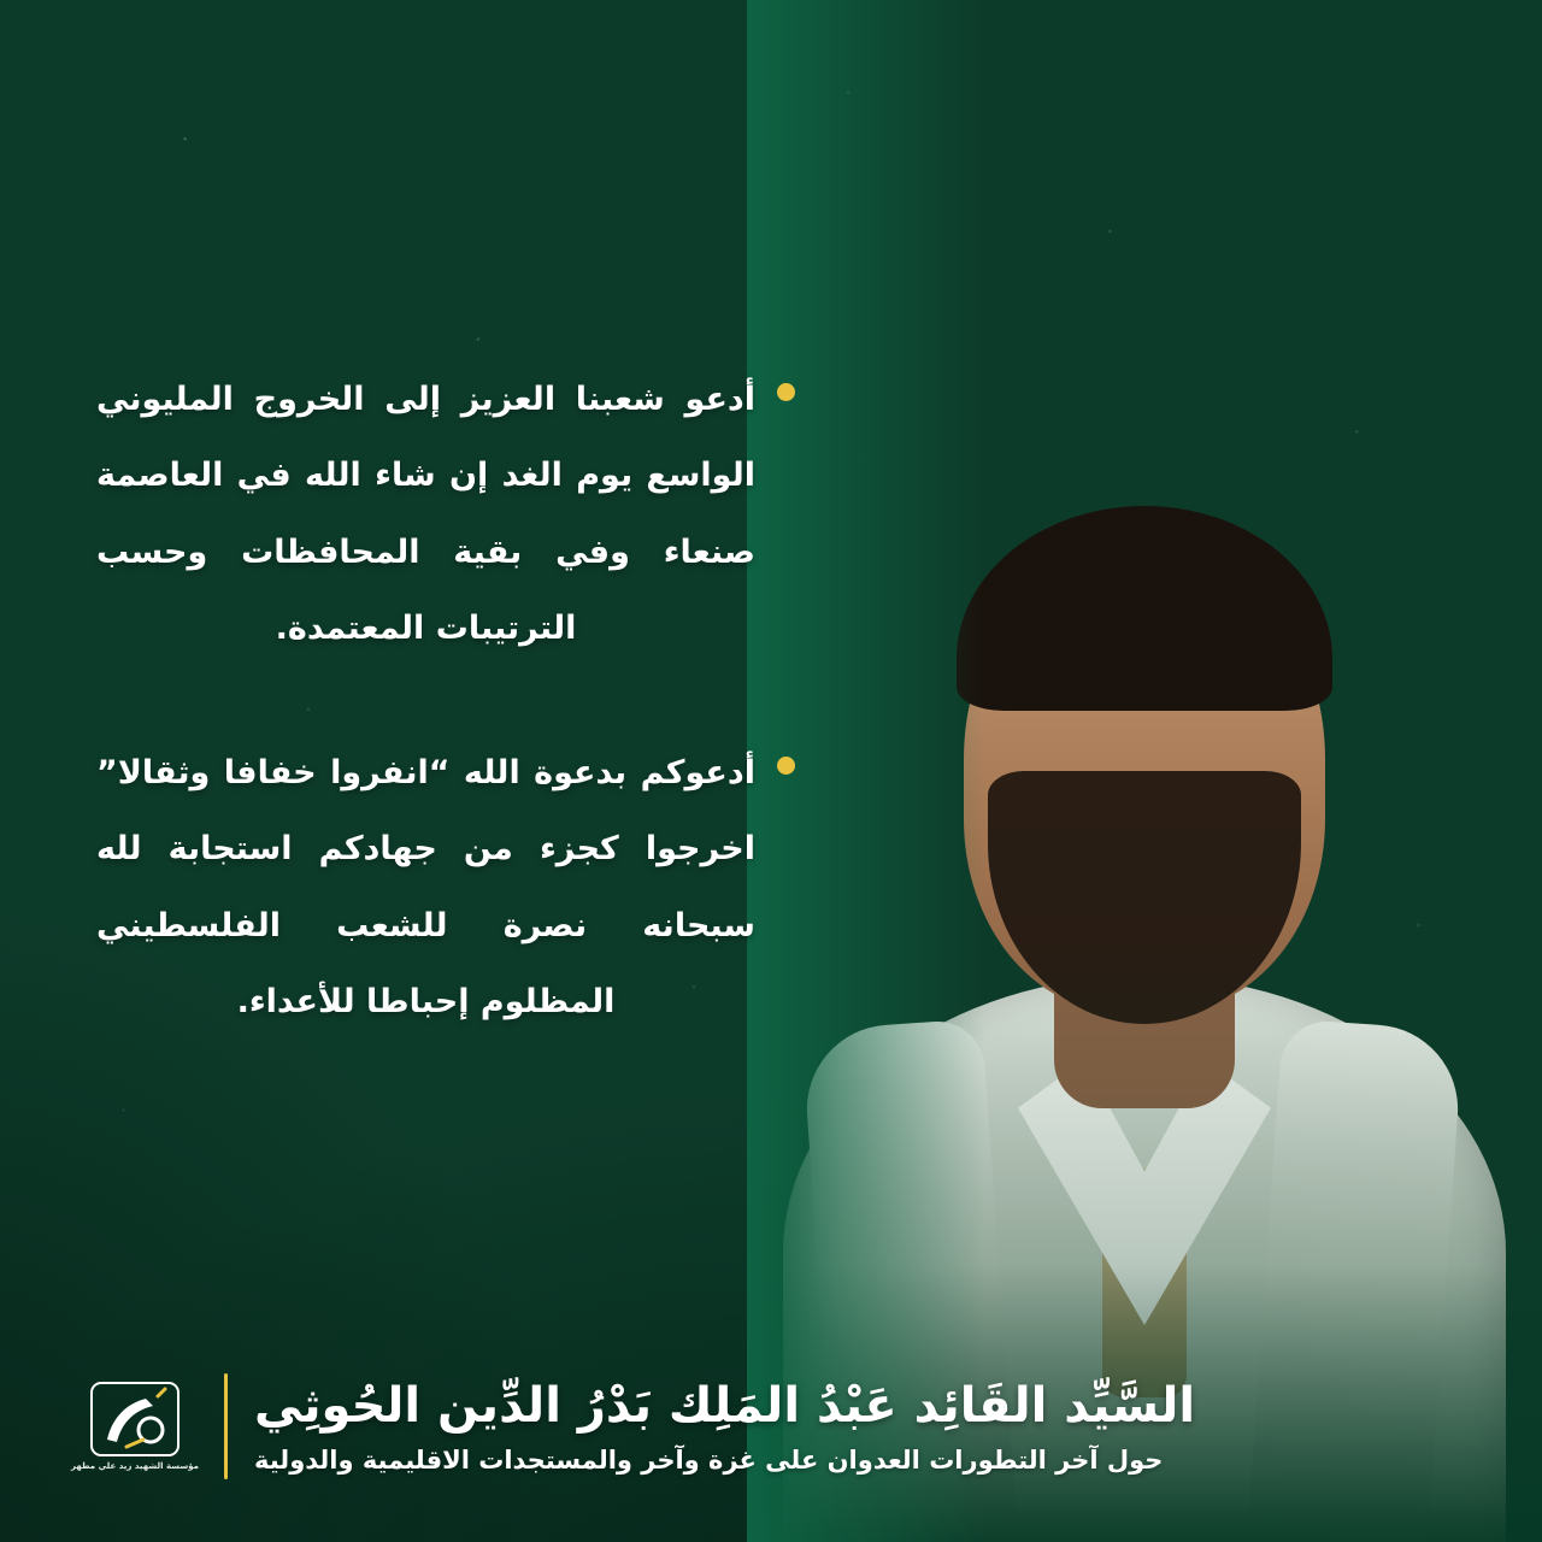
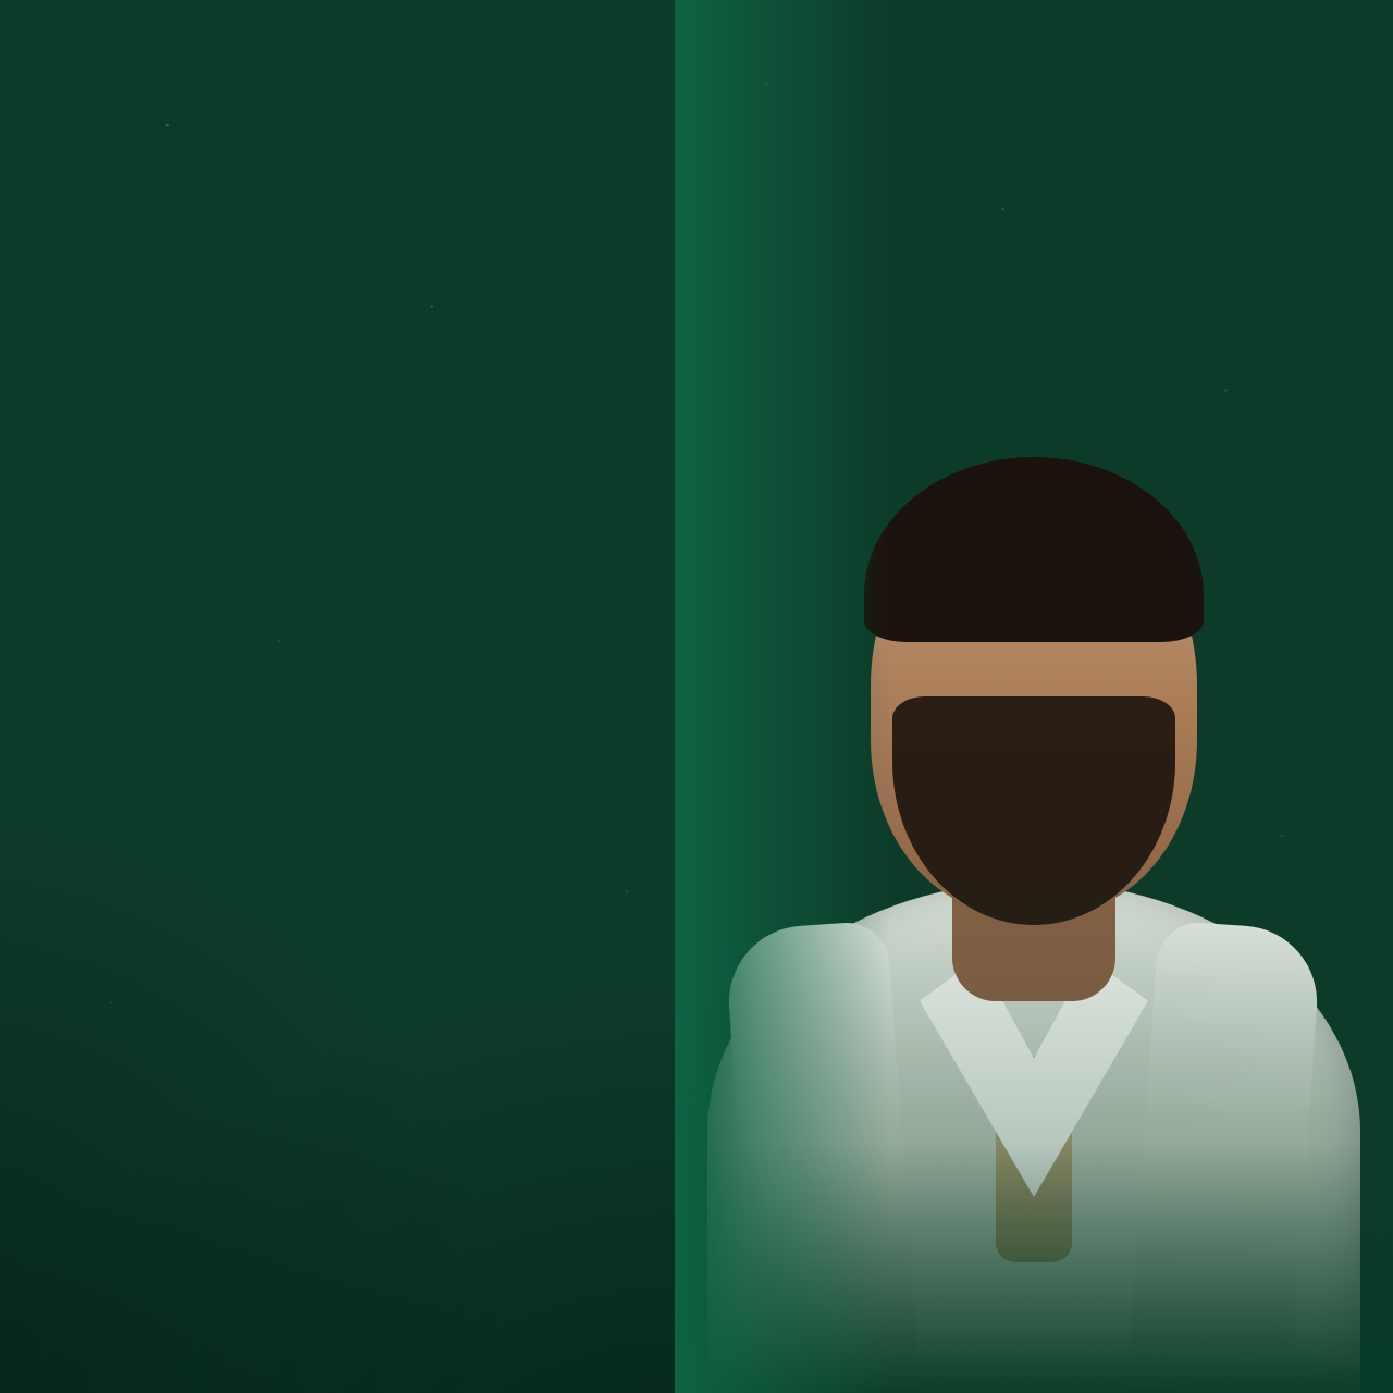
- أدعو شعبنا العزيز إلى الخروج المليوني الواسع يوم الغد إن شاء الله في العاصمة صنعاء وفي بقية المحافظات وحسب الترتيبات المعتمدة.
- أدعوكم بدعوة الله “انفروا خفافا وثقالا” اخرجوا كجزء من جهادكم استجابة لله سبحانه نصرة للشعب الفلسطيني المظلوم إحباطا للأعداء.
- مؤسسة الشهيد زيد علي مطهر
- السَّيِّد القَائِد عَبْدُ المَلِك بَدْرُ الدِّين الحُوثِي
- حول آخر التطورات العدوان على غزة وآخر والمستجدات الاقليمية والدولية
